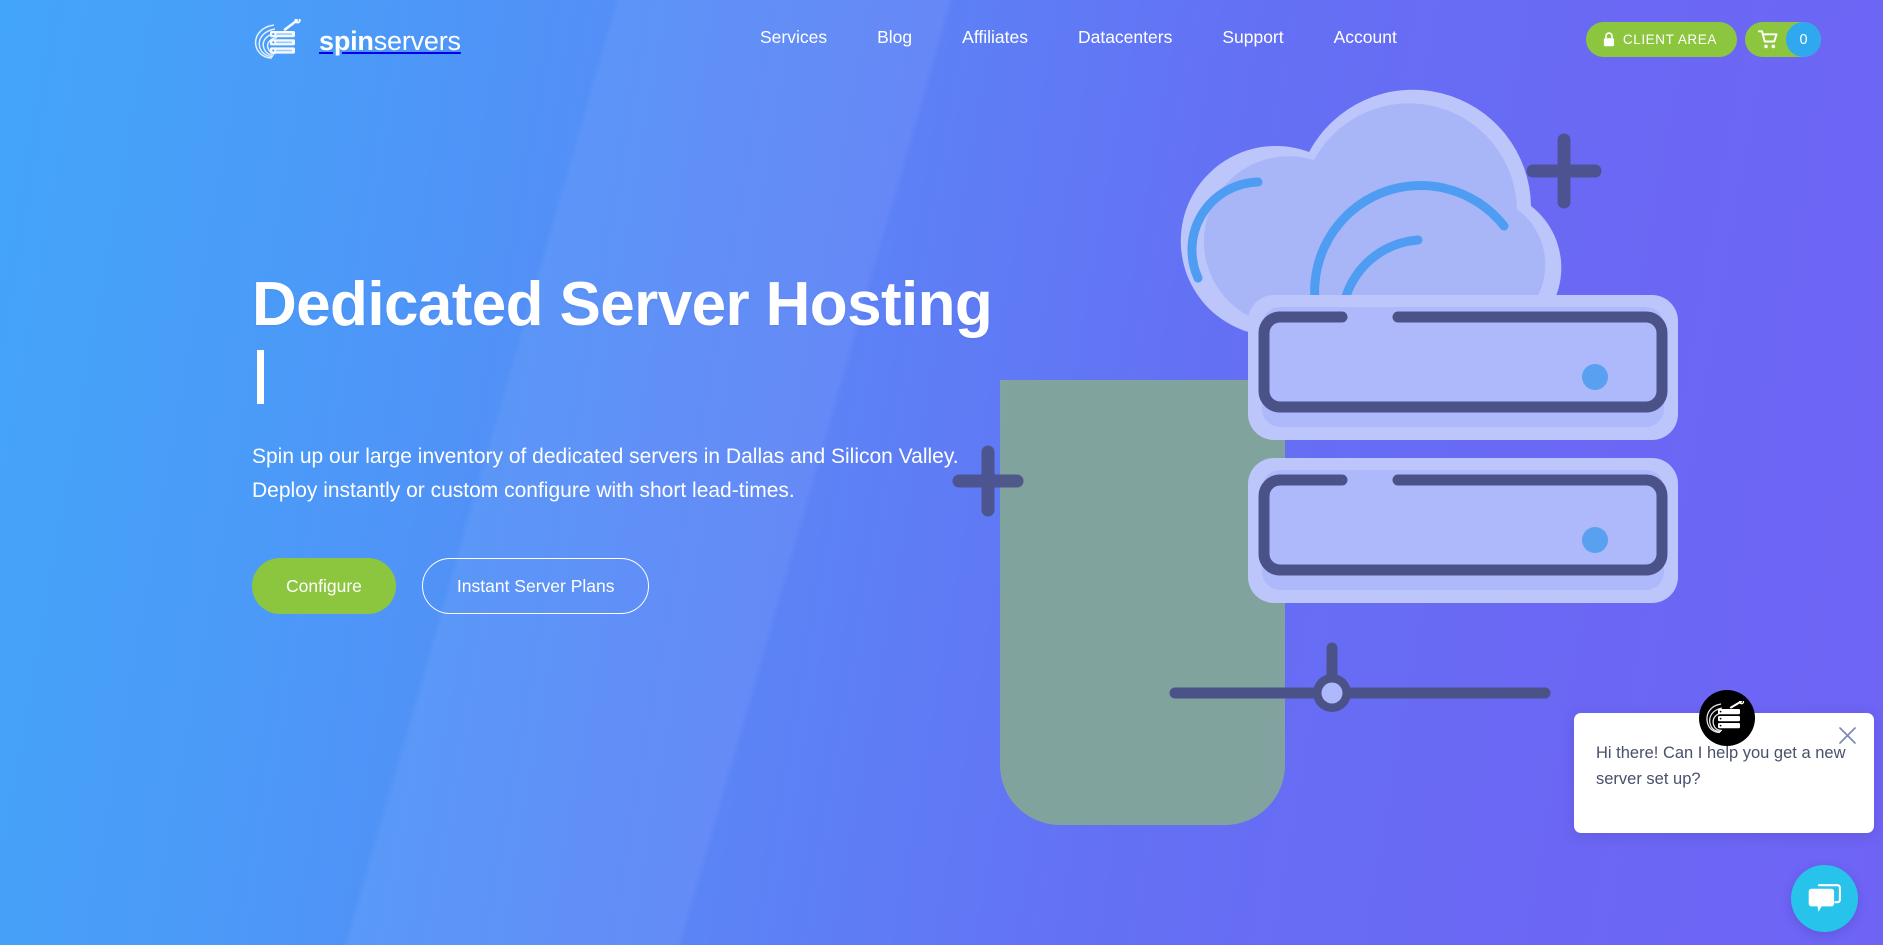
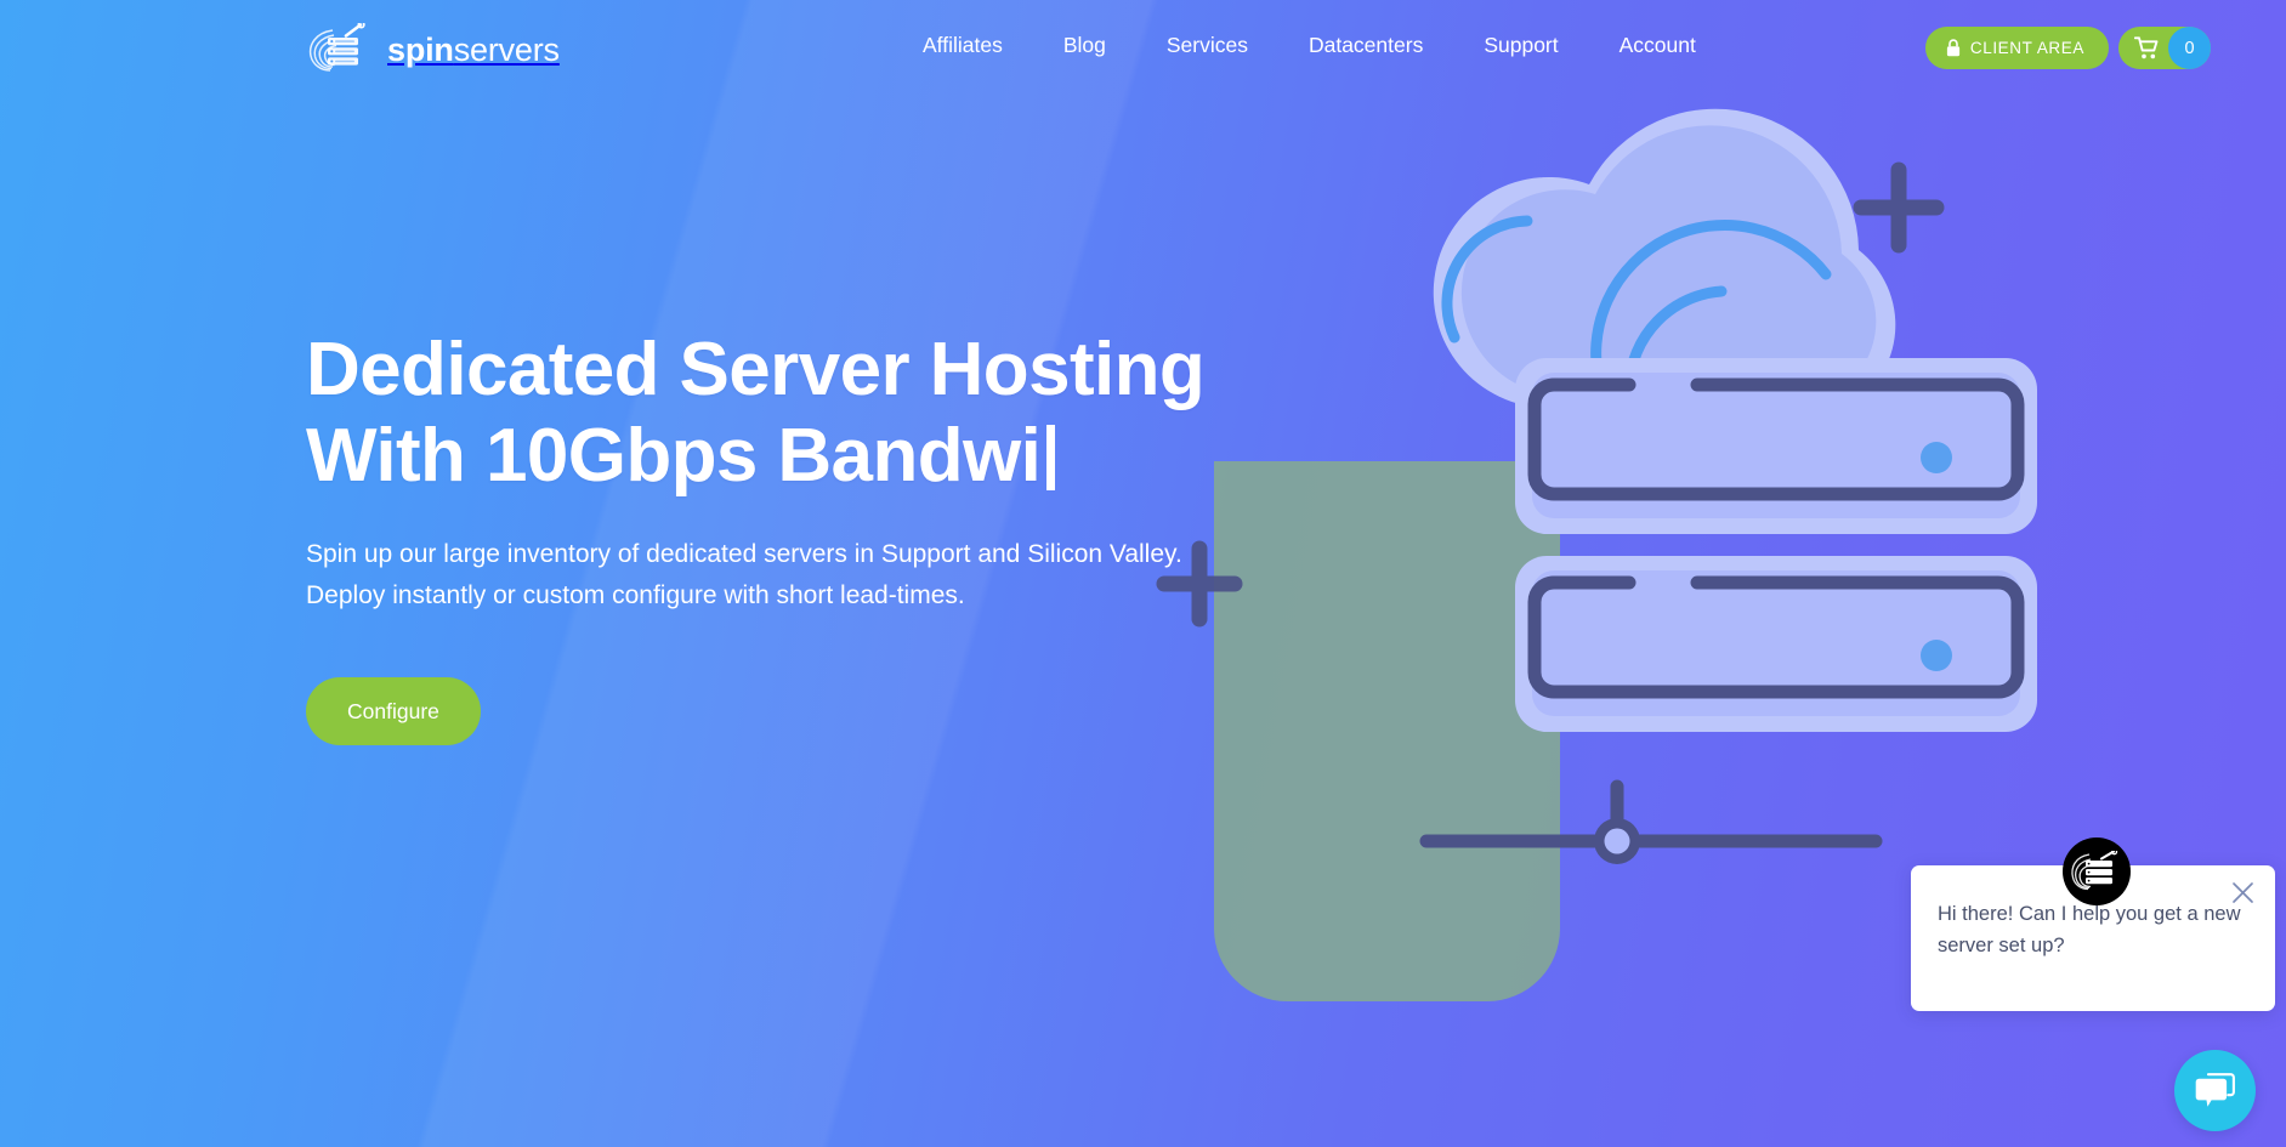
  spinservers
- Services
+ Affiliates
  Blog
- Affiliates
+ Services
  Datacenters
  Support
  Account
  CLIENT AREA
  0
  Dedicated Server Hosting
+ With 10Gbps Bandwi
- Spin up our large inventory of dedicated servers in Dallas and Silicon Valley.
+ Spin up our large inventory of dedicated servers in Support and Silicon Valley.
  Deploy instantly or custom configure with short lead-times.
  Configure
- Instant Server Plans
  Hi there! Can I help you get a new server set up?
